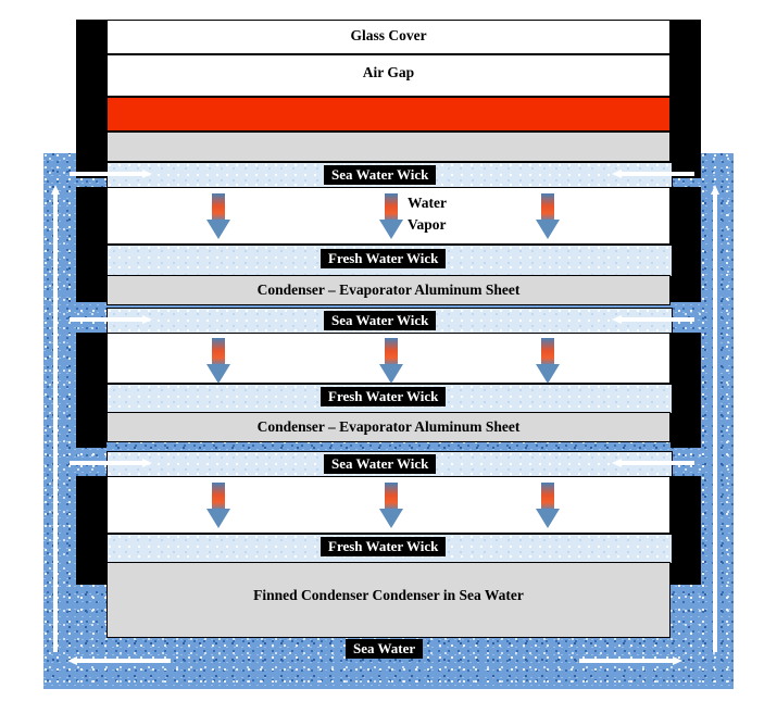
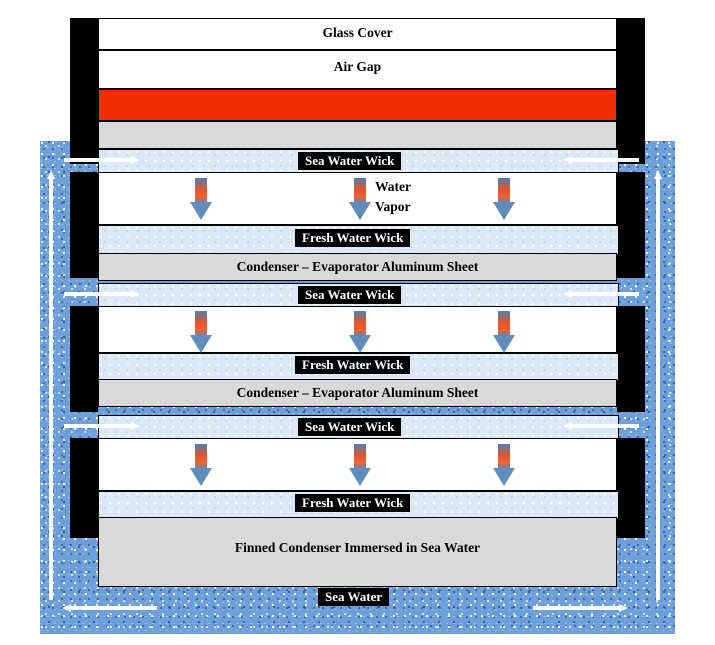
  Glass Cover
  Air Gap
  Sea Water Wick
  Water
  Vapor
  Fresh Water Wick
  Condenser – Evaporator Aluminum Sheet
  Sea Water Wick
  Fresh Water Wick
  Condenser – Evaporator Aluminum Sheet
  Sea Water Wick
  Fresh Water Wick
- Finned Condenser Condenser in Sea Water
+ Finned Condenser Immersed in Sea Water
  Sea Water
